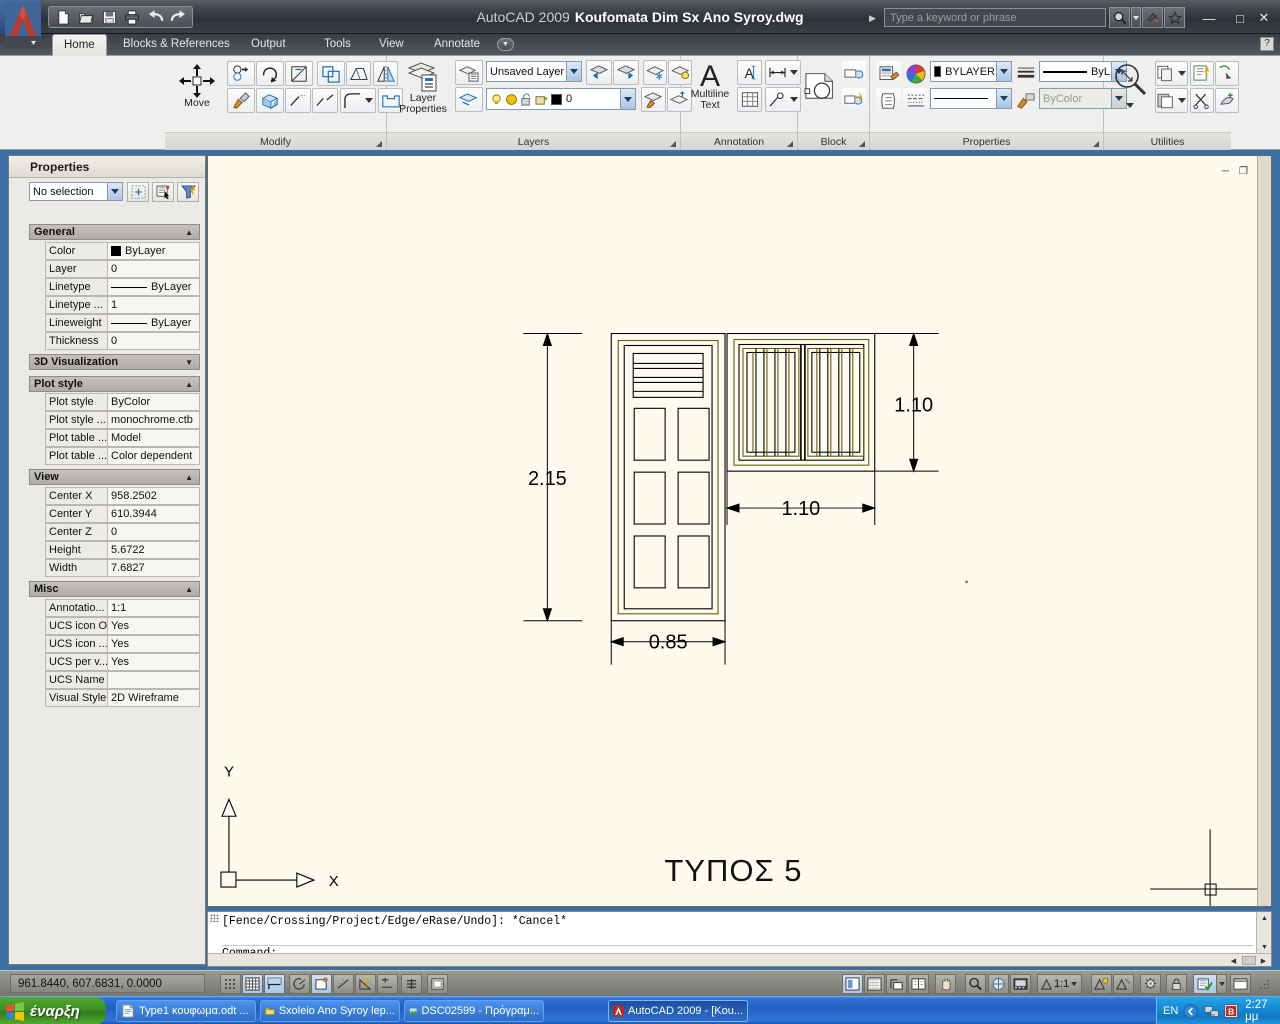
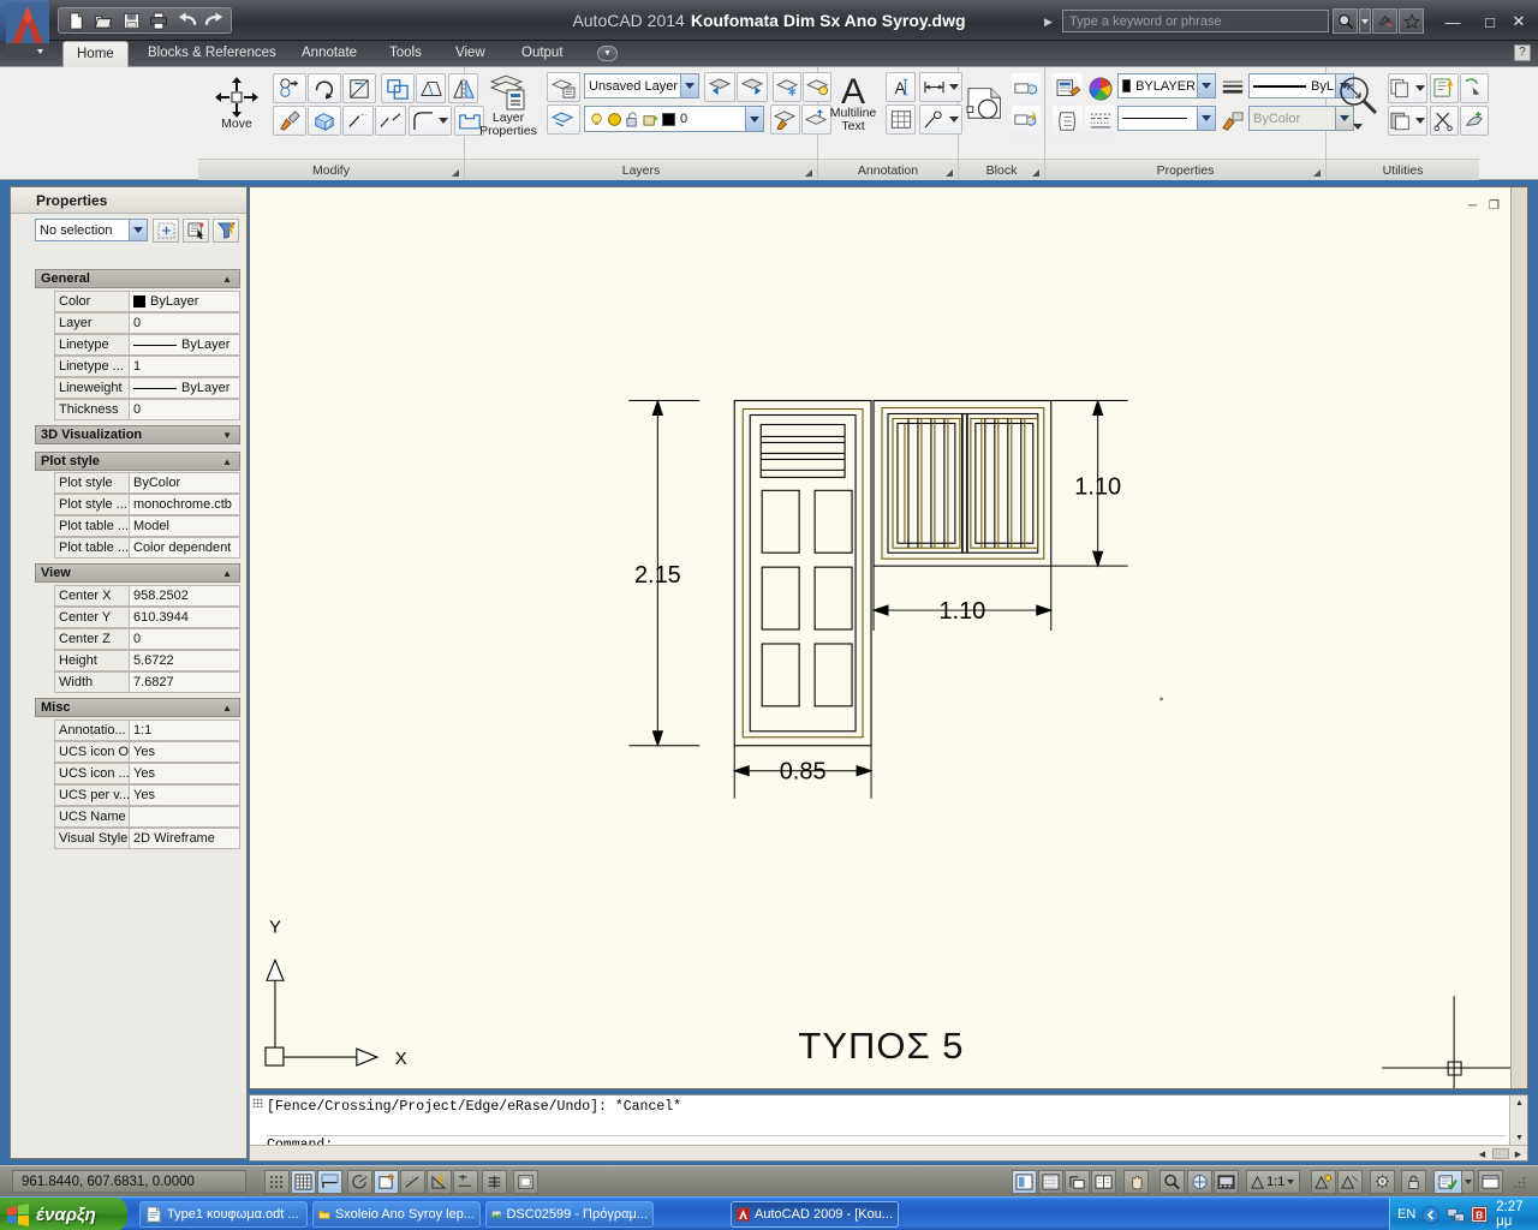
- AutoCAD 2009
+ AutoCAD 2014
  Koufomata Dim Sx Ano Syroy.dwg
  ▶
  Type a keyword or phrase
  —
  □
  ✕
  Home
  Blocks & References
- Output
+ Annotate
  Tools
  View
- Annotate
+ Output
  ?
  Move
  Modify
  Layer
  Properties
  Unsaved Layer
  0
  Layers
  A
  Multiline
  Text
  A
  Annotation
  Block
  BYLAYER
  ByL
  ByColor
  Properties
  Utilities
  Properties
  No selection
  General
  ▲
  Color
  ByLayer
  Layer
  0
  Linetype
  ByLayer
  Linetype ...
  1
  Lineweight
  ByLayer
  Thickness
  0
  3D Visualization
  ▼
  Plot style
  ▲
  Plot style
  ByColor
  Plot style ...
  monochrome.ctb
  Plot table ...
  Model
  Plot table ...
  Color dependent
  View
  ▲
  Center X
  958.2502
  Center Y
  610.3944
  Center Z
  0
  Height
  5.6722
  Width
  7.6827
  Misc
  ▲
  Annotatio...
  1:1
  UCS icon O
  Yes
  UCS icon ...
  Yes
  UCS per v...
  Yes
  UCS Name
  Visual Style
  2D Wireframe
  ─
  ❐
  2.15
  0.85
  1.10
  1.10
  Y
  X
  ΤΥΠΟΣ 5
  [Fence/Crossing/Project/Edge/eRase/Undo]: *Cancel*
  961.8440, 607.6831, 0.0000
  1:1
  έναρξη
  Type1 κουφωμα.odt ...
  Sxoleio Ano Syroy lep...
  DSC02599 - Πρόγραμ...
  AutoCAD 2009 - [Kou...
  EN
  B
  2:27 μμ
